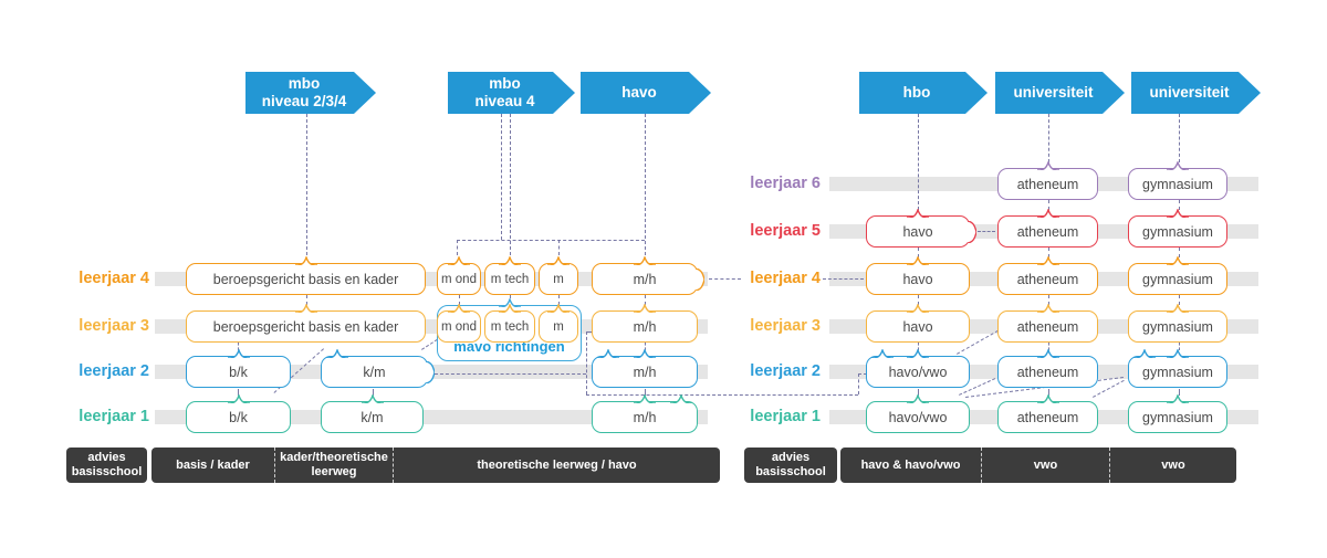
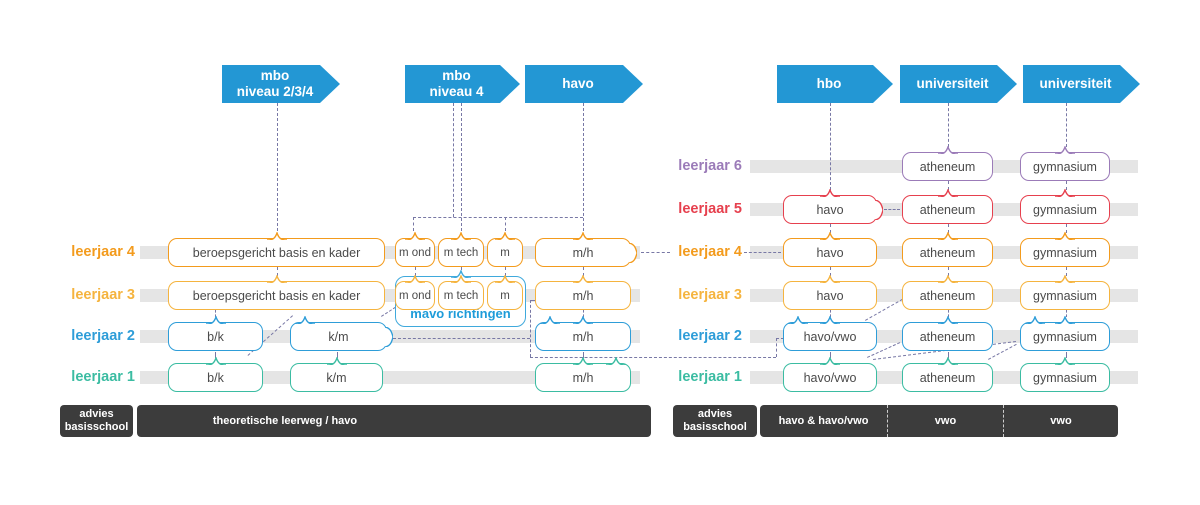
  leerjaar 4
  leerjaar 3
  leerjaar 2
  leerjaar 1
  leerjaar 6
  leerjaar 5
  leerjaar 4
  leerjaar 3
  leerjaar 2
  leerjaar 1
  mavo richtingen
  beroepsgericht basis en kader
  beroepsgericht basis en kader
  m ond
  m tech
  m
  m ond
  m tech
  m
  m/h
  m/h
  m/h
  m/h
  b/k
  k/m
  b/k
  k/m
  havo
  havo
  havo
  havo/vwo
  havo/vwo
  atheneum
  atheneum
  atheneum
  atheneum
  atheneum
  atheneum
  gymnasium
  gymnasium
  gymnasium
  gymnasium
  gymnasium
  gymnasium
  mbo
  niveau 2/3/4
  mbo
  niveau 4
  havo
  hbo
  universiteit
  universiteit
  advies
  basisschool
- basis / kader
- kader/theoretische
- leerweg
  theoretische leerweg / havo
  advies
  basisschool
  havo & havo/vwo
  vwo
  vwo
